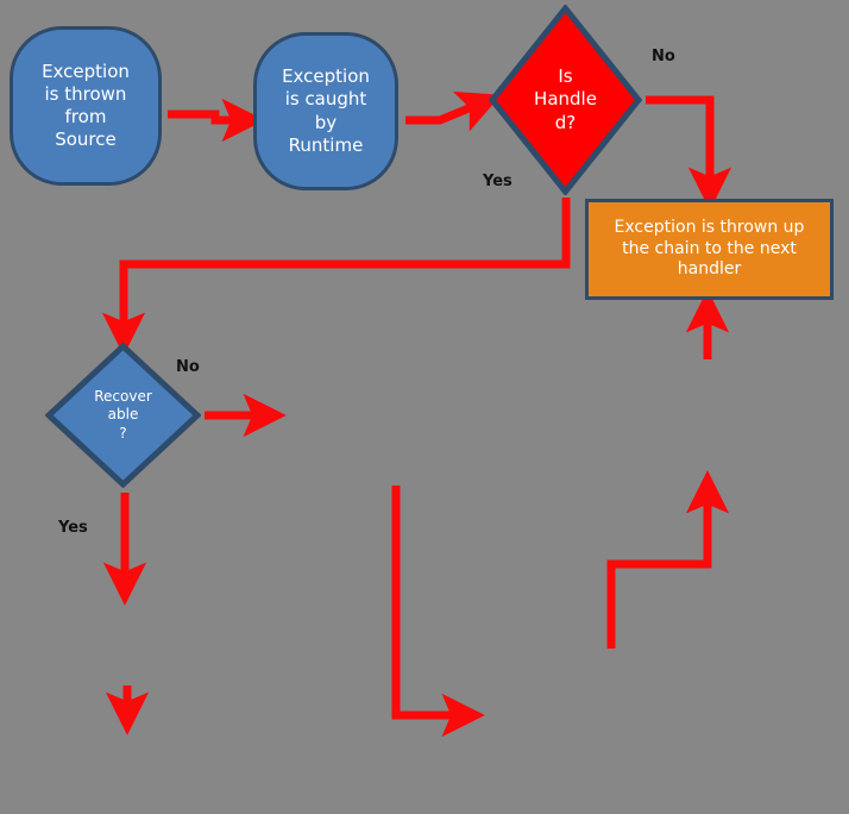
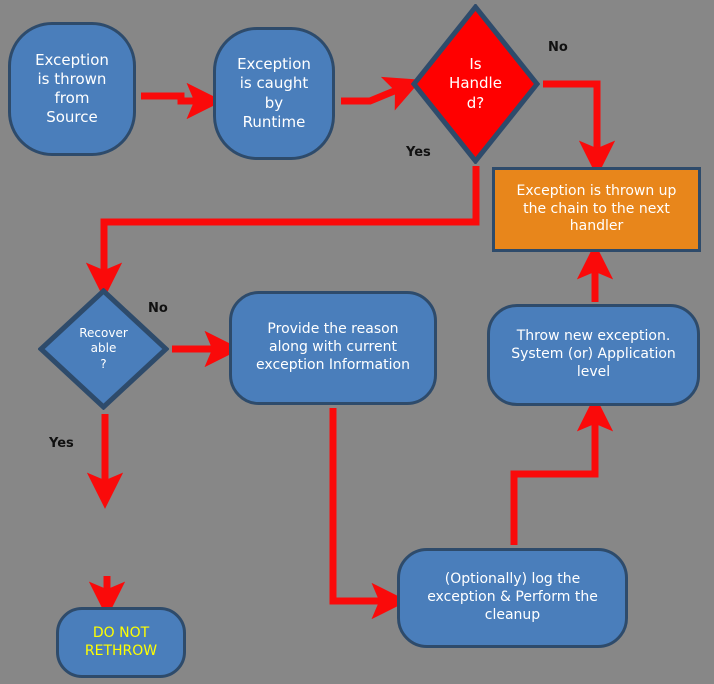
  Exception
  is thrown
  from
  Source
  Exception
  is caught
  by
  Runtime
  Is
  Handle
  d?
  Exception is thrown up
  the chain to the next
  handler
  Recover
  able
  ?
+ Provide the reason
+ along with current
+ exception Information
+ Throw new exception.
+ System (or) Application
+ level
+ DO NOT
+ RETHROW
+ (Optionally) log the
+ exception & Perform the
+ cleanup
  No
  Yes
  No
  Yes
